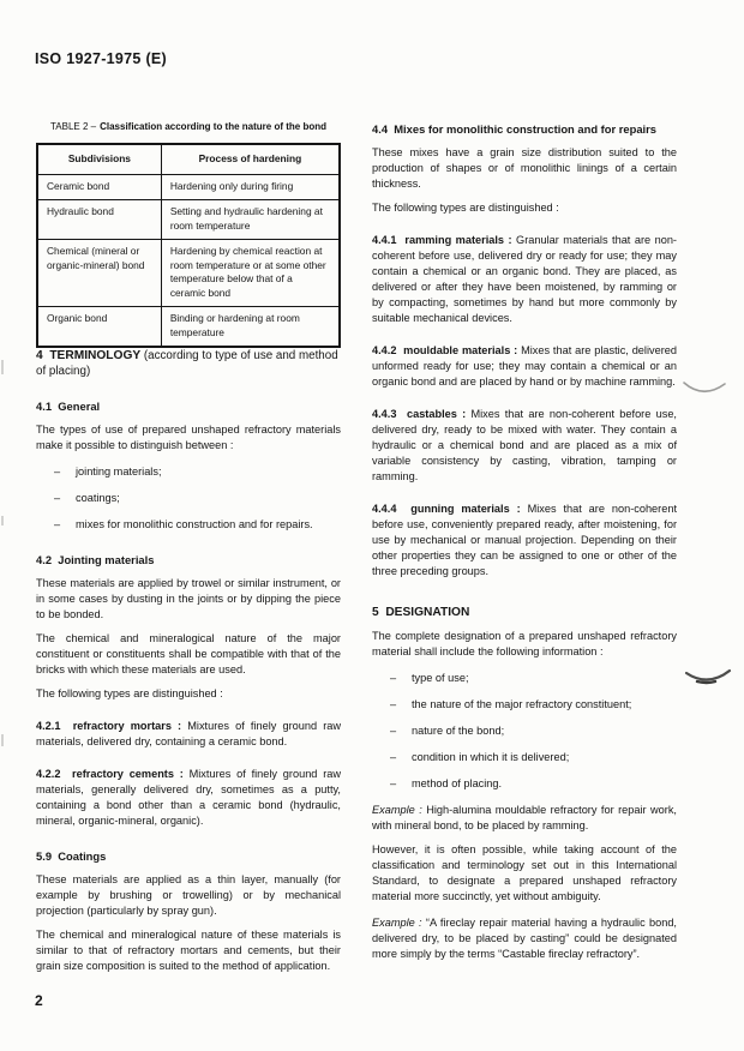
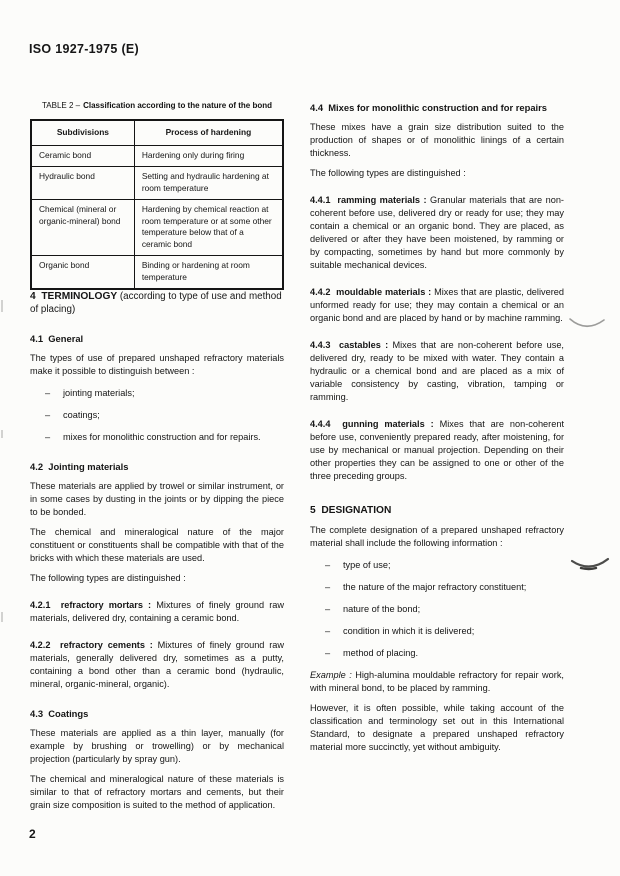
  ISO 1927-1975 (E)
  TABLE 2 – Classification according to the nature of the bond
  Subdivisions	Process of hardening
  Ceramic bond	Hardening only during firing
  Hydraulic bond	Setting and hydraulic hardening at room temperature
  Chemical (mineral or organic-mineral) bond	Hardening by chemical reaction at room temperature or at some other temperature below that of a ceramic bond
  Organic bond	Binding or hardening at room temperature
  4 TERMINOLOGY (according to type of use and method of placing)
  4.1 General
  The types of use of prepared unshaped refractory materials make it possible to distinguish between :
  –
  jointing materials;
  –
  coatings;
  –
  mixes for monolithic construction and for repairs.
  4.2 Jointing materials
  These materials are applied by trowel or similar instrument, or in some cases by dusting in the joints or by dipping the piece to be bonded.
  The chemical and mineralogical nature of the major constituent or constituents shall be compatible with that of the bricks with which these materials are used.
  The following types are distinguished :
  4.2.1 refractory mortars : Mixtures of finely ground raw materials, delivered dry, containing a ceramic bond.
  4.2.2 refractory cements : Mixtures of finely ground raw materials, generally delivered dry, sometimes as a putty, containing a bond other than a ceramic bond (hydraulic, mineral, organic-mineral, organic).
- 5.9 Coatings
+ 4.3 Coatings
  These materials are applied as a thin layer, manually (for example by brushing or trowelling) or by mechanical projection (particularly by spray gun).
  The chemical and mineralogical nature of these materials is similar to that of refractory mortars and cements, but their grain size composition is suited to the method of application.
  4.4 Mixes for monolithic construction and for repairs
  These mixes have a grain size distribution suited to the production of shapes or of monolithic linings of a certain thickness.
  The following types are distinguished :
  4.4.1 ramming materials : Granular materials that are non-coherent before use, delivered dry or ready for use; they may contain a chemical or an organic bond. They are placed, as delivered or after they have been moistened, by ramming or by compacting, sometimes by hand but more commonly by suitable mechanical devices.
  4.4.2 mouldable materials : Mixes that are plastic, delivered unformed ready for use; they may contain a chemical or an organic bond and are placed by hand or by machine ramming.
  4.4.3 castables : Mixes that are non-coherent before use, delivered dry, ready to be mixed with water. They contain a hydraulic or a chemical bond and are placed as a mix of variable consistency by casting, vibration, tamping or ramming.
  4.4.4 gunning materials : Mixes that are non-coherent before use, conveniently prepared ready, after moistening, for use by mechanical or manual projection. Depending on their other properties they can be assigned to one or other of the three preceding groups.
  5 DESIGNATION
  The complete designation of a prepared unshaped refractory material shall include the following information :
  –
  type of use;
  –
  the nature of the major refractory constituent;
  –
  nature of the bond;
  –
  condition in which it is delivered;
  –
  method of placing.
  Example : High-alumina mouldable refractory for repair work, with mineral bond, to be placed by ramming.
  However, it is often possible, while taking account of the classification and terminology set out in this International Standard, to designate a prepared unshaped refractory material more succinctly, yet without ambiguity.
- Example : “A fireclay repair material having a hydraulic bond, delivered dry, to be placed by casting” could be designated more simply by the terms “Castable fireclay refractory”.
  2
